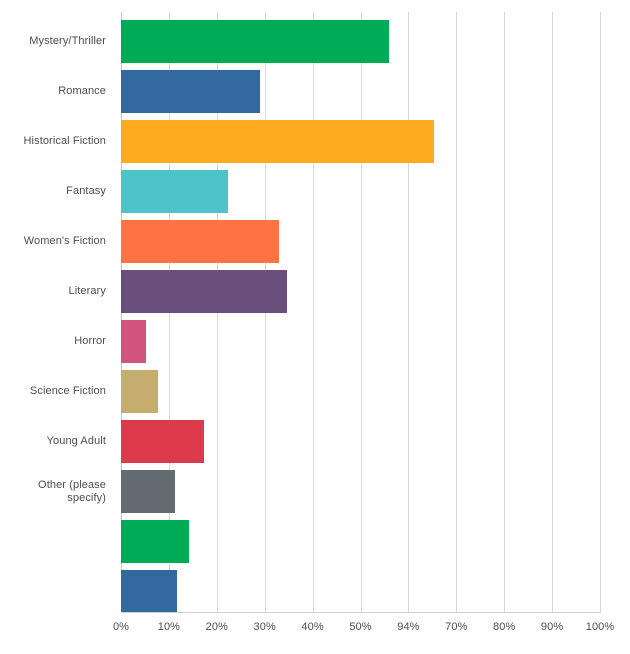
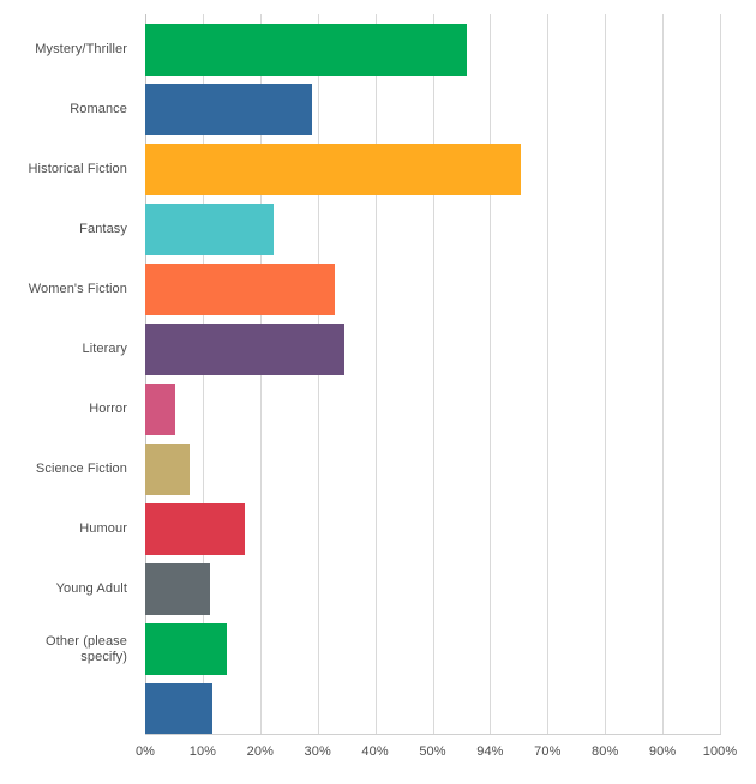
  Mystery/Thriller
  Romance
  Historical Fiction
  Fantasy
  Women's Fiction
  Literary
  Horror
  Science Fiction
+ Humour
  Young Adult
  Other (please specify)
  0%
  10%
  20%
  30%
  40%
  50%
  94%
  70%
  80%
  90%
  100%
